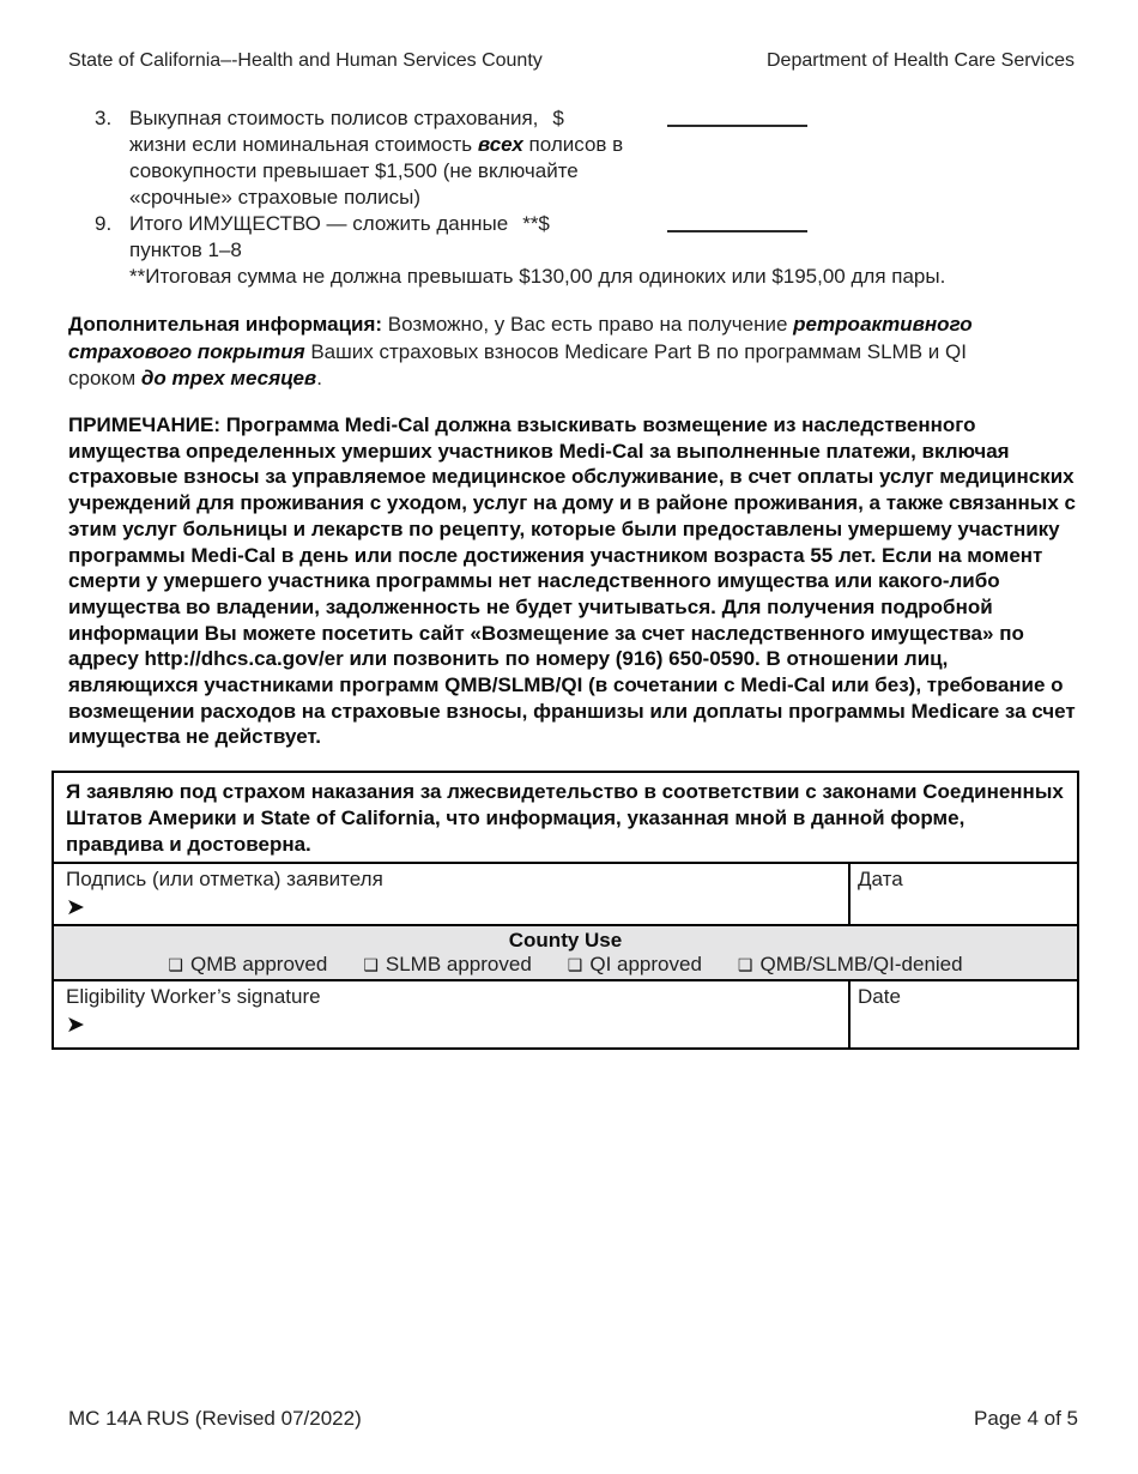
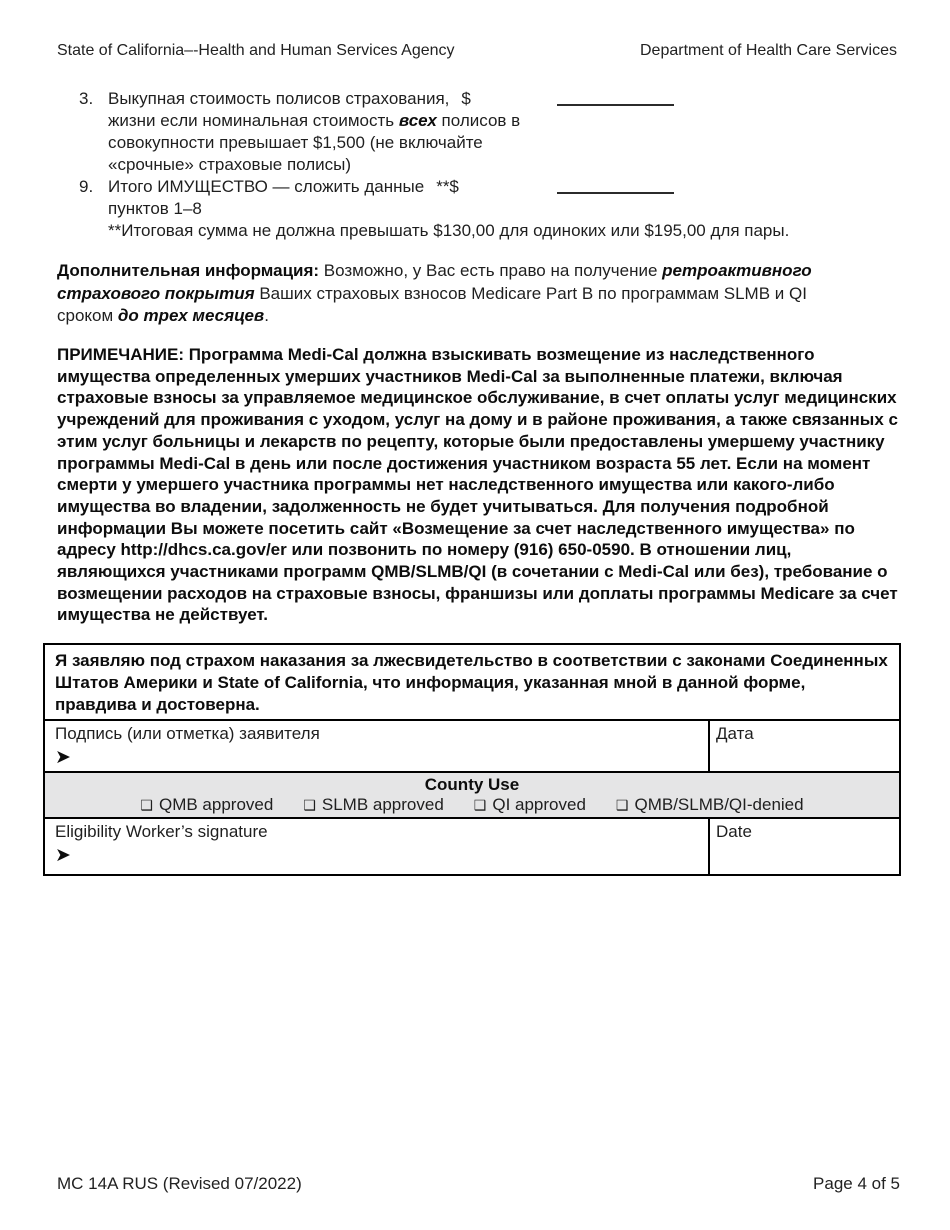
- State of California–-Health and Human Services County
+ State of California–-Health and Human Services Agency
  Department of Health Care Services
  3.
  Выкупная стоимость полисов страхования, $
  жизни если номинальная стоимость всех полисов в
  совокупности превышает $1,500 (не включайте
  «срочные» страховые полисы)
  9.
  Итого ИМУЩЕСТВО — сложить данные **$
  пунктов 1–8
  **Итоговая сумма не должна превышать $130,00 для одиноких или $195,00 для пары.
  Дополнительная информация: Возможно, у Вас есть право на получение ретроактивного страхового покрытия Ваших страховых взносов Medicare Part B по программам SLMB и QI сроком до трех месяцев.
  ПРИМЕЧАНИЕ: Программа Medi-Cal должна взыскивать возмещение из наследственного имущества определенных умерших участников Medi-Cal за выполненные платежи, включая страховые взносы за управляемое медицинское обслуживание, в счет оплаты услуг медицинских учреждений для проживания с уходом, услуг на дому и в районе проживания, а также связанных с этим услуг больницы и лекарств по рецепту, которые были предоставлены умершему участнику программы Medi-Cal в день или после достижения участником возраста 55 лет. Если на момент смерти у умершего участника программы нет наследственного имущества или какого-либо имущества во владении, задолженность не будет учитываться. Для получения подробной информации Вы можете посетить сайт «Возмещение за счет наследственного имущества» по адресу http://dhcs.ca.gov/er или позвонить по номеру (916) 650-0590. В отношении лиц, являющихся участниками программ QMB/SLMB/QI (в сочетании с Medi-Cal или без), требование о возмещении расходов на страховые взносы, франшизы или доплаты программы Medicare за счет имущества не действует.
  Я заявляю под страхом наказания за лжесвидетельство в соответствии с законами Соединенных Штатов Америки и State of California, что информация, указанная мной в данной форме, правдива и достоверна.
  Подпись (или отметка) заявителя ➤	Дата
  County Use ❑ QMB approved ❑ SLMB approved ❑ QI approved ❑ QMB/SLMB/QI-denied
  Eligibility Worker’s signature ➤	Date
  MC 14A RUS (Revised 07/2022)
  Page 4 of 5
